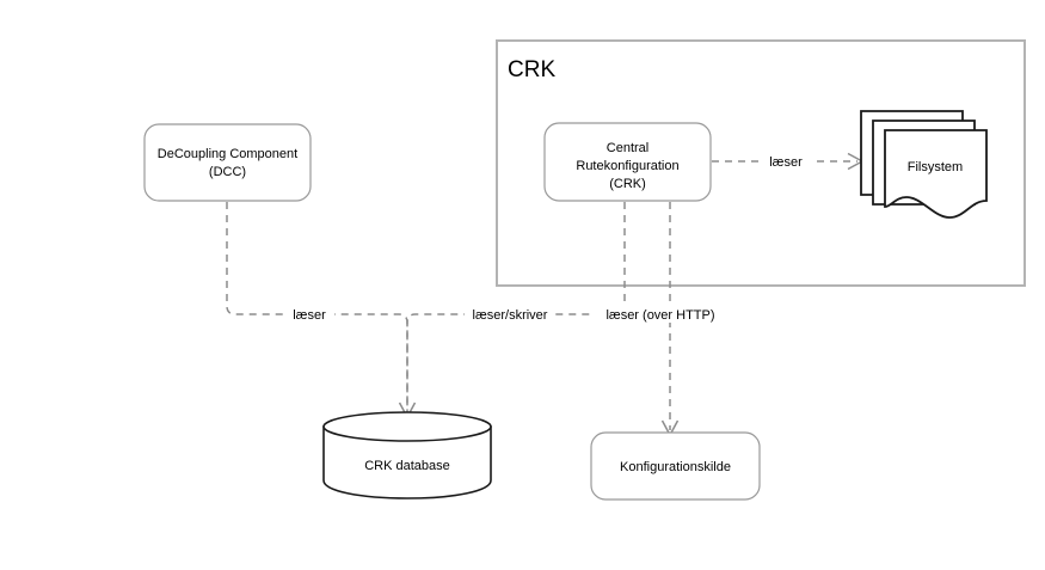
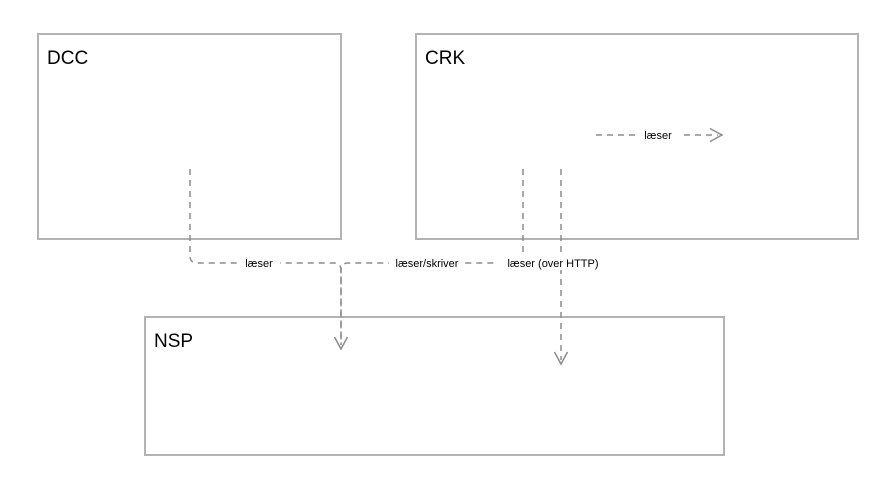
+ DCC
  CRK
+ NSP
  læser
  læser
  læser/skriver
  læser (over HTTP)
- DeCoupling Component
- (DCC)
- Central
- Rutekonfiguration
- (CRK)
- Filsystem
- CRK database
- Konfigurationskilde
